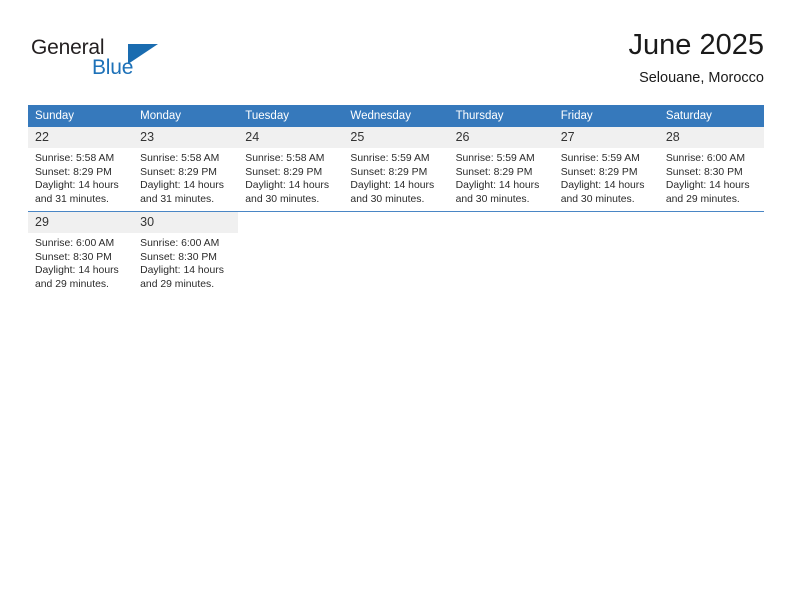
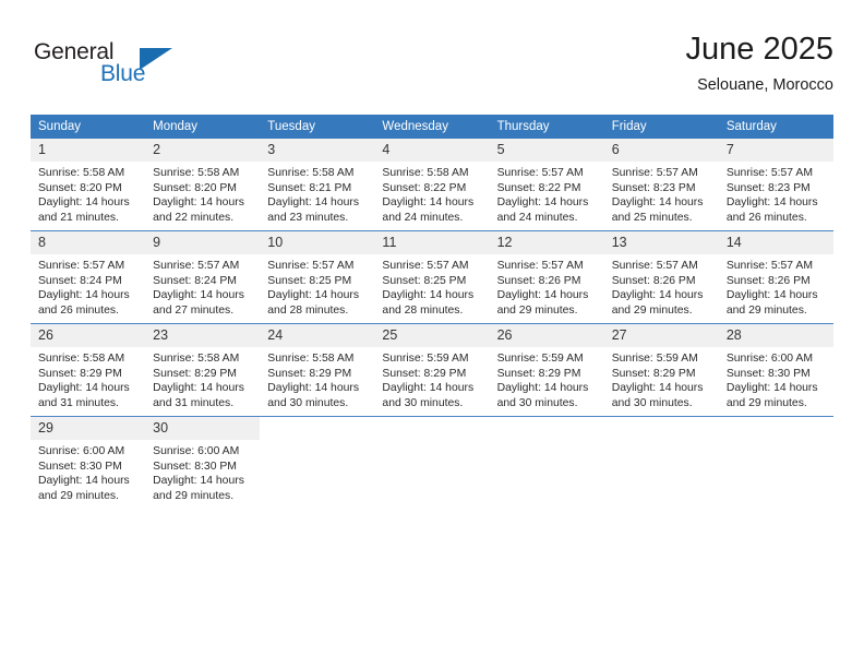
  General
  Blue
  June 2025
  Selouane, Morocco
  Sunday	Monday	Tuesday	Wednesday	Thursday	Friday	Saturday
+ 1Sunrise: 5:58 AMSunset: 8:20 PMDaylight: 14 hoursand 21 minutes.	2Sunrise: 5:58 AMSunset: 8:20 PMDaylight: 14 hoursand 22 minutes.	3Sunrise: 5:58 AMSunset: 8:21 PMDaylight: 14 hoursand 23 minutes.	4Sunrise: 5:58 AMSunset: 8:22 PMDaylight: 14 hoursand 24 minutes.	5Sunrise: 5:57 AMSunset: 8:22 PMDaylight: 14 hoursand 24 minutes.	6Sunrise: 5:57 AMSunset: 8:23 PMDaylight: 14 hoursand 25 minutes.	7Sunrise: 5:57 AMSunset: 8:23 PMDaylight: 14 hoursand 26 minutes.
+ 8Sunrise: 5:57 AMSunset: 8:24 PMDaylight: 14 hoursand 26 minutes.	9Sunrise: 5:57 AMSunset: 8:24 PMDaylight: 14 hoursand 27 minutes.	10Sunrise: 5:57 AMSunset: 8:25 PMDaylight: 14 hoursand 28 minutes.	11Sunrise: 5:57 AMSunset: 8:25 PMDaylight: 14 hoursand 28 minutes.	12Sunrise: 5:57 AMSunset: 8:26 PMDaylight: 14 hoursand 29 minutes.	13Sunrise: 5:57 AMSunset: 8:26 PMDaylight: 14 hoursand 29 minutes.	14Sunrise: 5:57 AMSunset: 8:26 PMDaylight: 14 hoursand 29 minutes.
- 22Sunrise: 5:58 AMSunset: 8:29 PMDaylight: 14 hoursand 31 minutes.	23Sunrise: 5:58 AMSunset: 8:29 PMDaylight: 14 hoursand 31 minutes.	24Sunrise: 5:58 AMSunset: 8:29 PMDaylight: 14 hoursand 30 minutes.	25Sunrise: 5:59 AMSunset: 8:29 PMDaylight: 14 hoursand 30 minutes.	26Sunrise: 5:59 AMSunset: 8:29 PMDaylight: 14 hoursand 30 minutes.	27Sunrise: 5:59 AMSunset: 8:29 PMDaylight: 14 hoursand 30 minutes.	28Sunrise: 6:00 AMSunset: 8:30 PMDaylight: 14 hoursand 29 minutes.
+ 26Sunrise: 5:58 AMSunset: 8:29 PMDaylight: 14 hoursand 31 minutes.	23Sunrise: 5:58 AMSunset: 8:29 PMDaylight: 14 hoursand 31 minutes.	24Sunrise: 5:58 AMSunset: 8:29 PMDaylight: 14 hoursand 30 minutes.	25Sunrise: 5:59 AMSunset: 8:29 PMDaylight: 14 hoursand 30 minutes.	26Sunrise: 5:59 AMSunset: 8:29 PMDaylight: 14 hoursand 30 minutes.	27Sunrise: 5:59 AMSunset: 8:29 PMDaylight: 14 hoursand 30 minutes.	28Sunrise: 6:00 AMSunset: 8:30 PMDaylight: 14 hoursand 29 minutes.
  29Sunrise: 6:00 AMSunset: 8:30 PMDaylight: 14 hoursand 29 minutes.	30Sunrise: 6:00 AMSunset: 8:30 PMDaylight: 14 hoursand 29 minutes.
